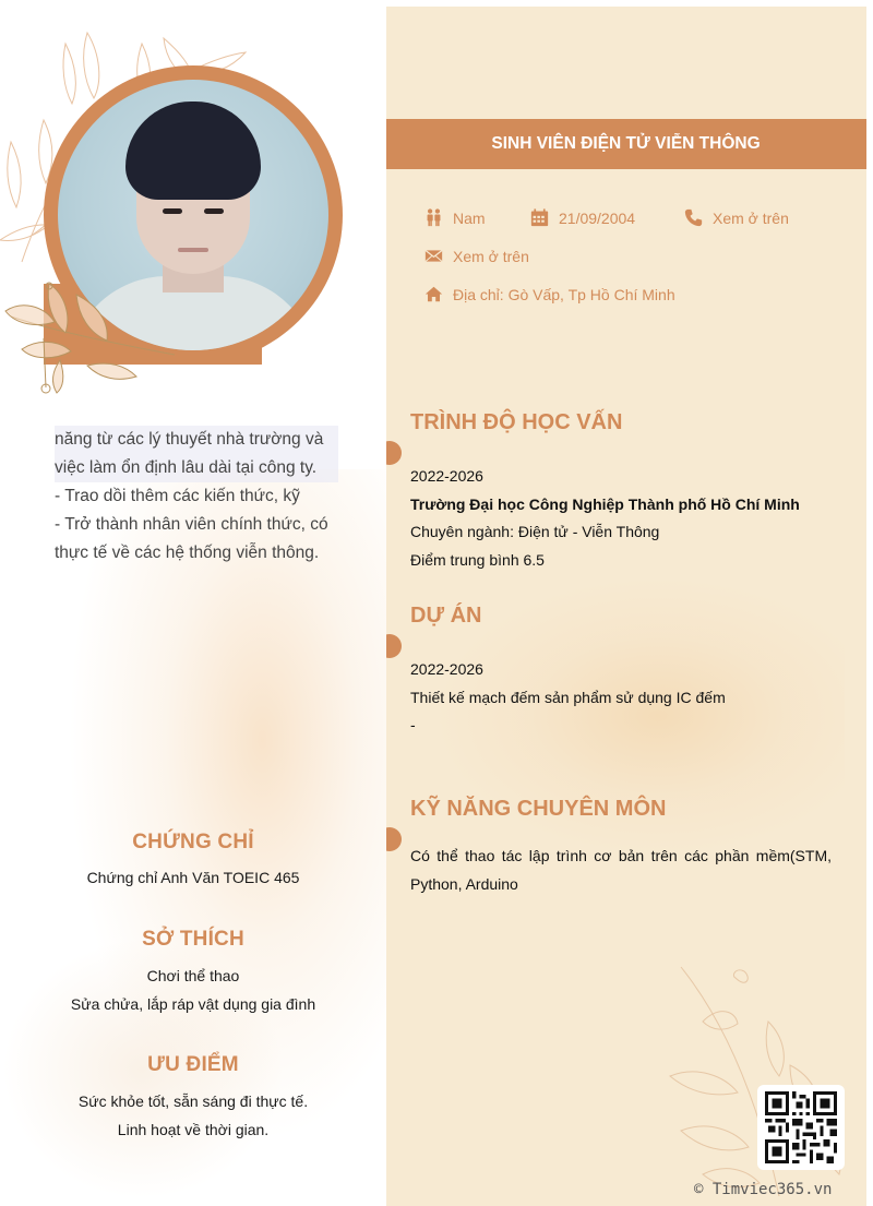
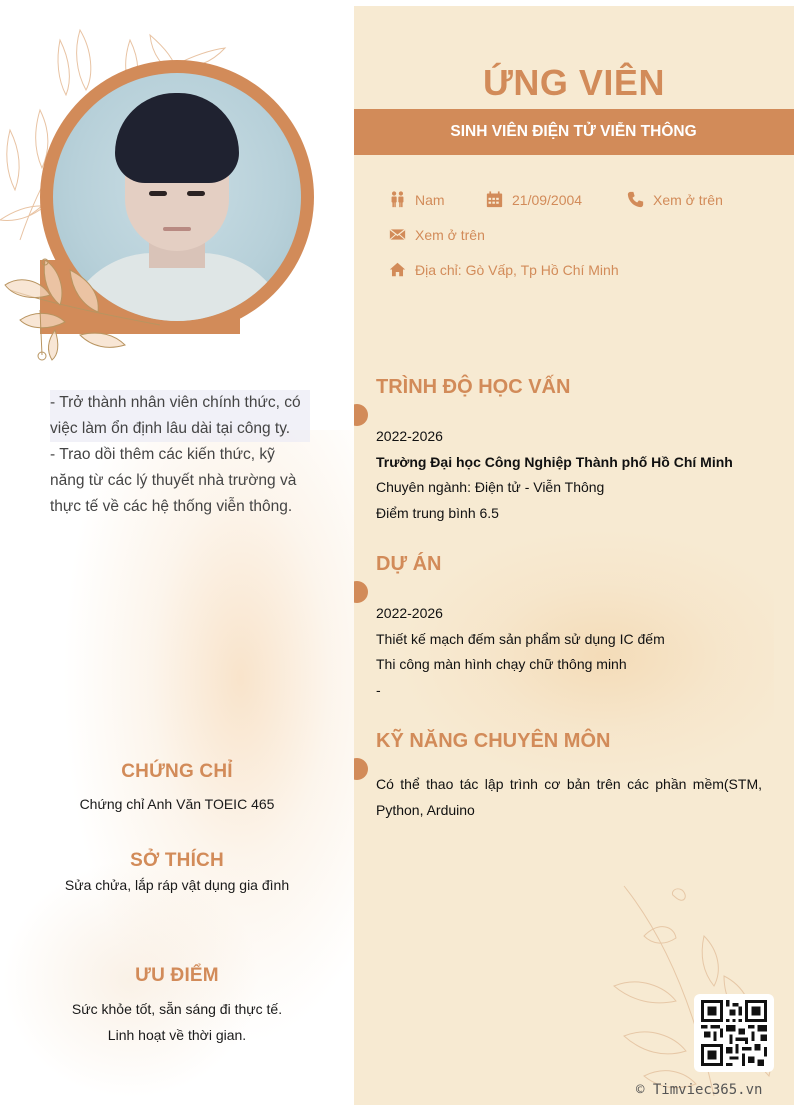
- năng từ các lý thuyết nhà trường và
+ - Trở thành nhân viên chính thức, có
  việc làm ổn định lâu dài tại công ty.
  - Trao dồi thêm các kiến thức, kỹ
- - Trở thành nhân viên chính thức, có
+ năng từ các lý thuyết nhà trường và
  thực tế về các hệ thống viễn thông.
  CHỨNG CHỈ
  Chứng chỉ Anh Văn TOEIC 465
  SỞ THÍCH
- Chơi thể thao
  Sửa chửa, lắp ráp vật dụng gia đình
  ƯU ĐIỂM
  Sức khỏe tốt, sẵn sáng đi thực tế.
  Linh hoạt về thời gian.
+ ỨNG VIÊN
  SINH VIÊN ĐIỆN TỬ VIỄN THÔNG
  Nam
  21/09/2004
  Xem ở trên
  Xem ở trên
  Địa chỉ: Gò Vấp, Tp Hồ Chí Minh
  TRÌNH ĐỘ HỌC VẤN
  2022-2026
  Trường Đại học Công Nghiệp Thành phố Hồ Chí Minh
  Chuyên ngành: Điện tử - Viễn Thông
  Điểm trung bình 6.5
  DỰ ÁN
  2022-2026
  Thiết kế mạch đếm sản phẩm sử dụng IC đếm
+ Thi công màn hình chạy chữ thông minh
  -
  KỸ NĂNG CHUYÊN MÔN
  Có thể thao tác lập trình cơ bản trên các phần mềm(STM, Python, Arduino
  © Timviec365.vn
